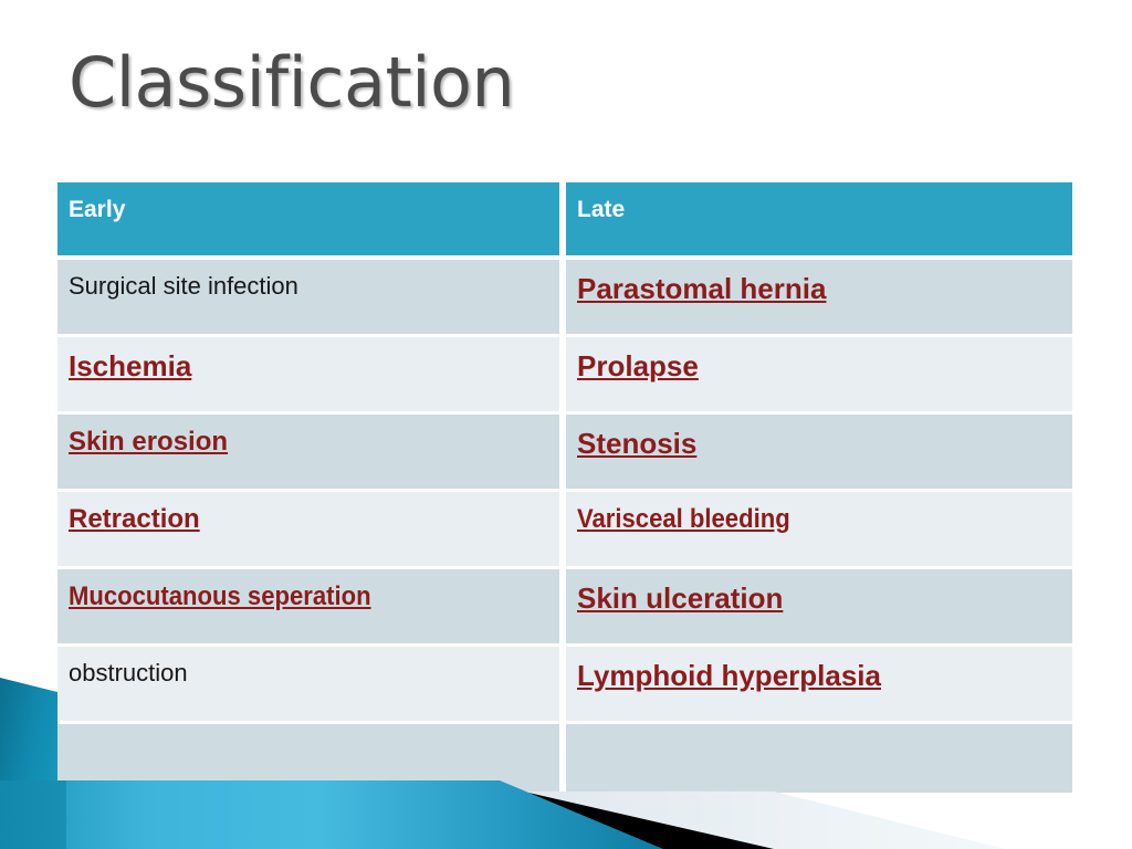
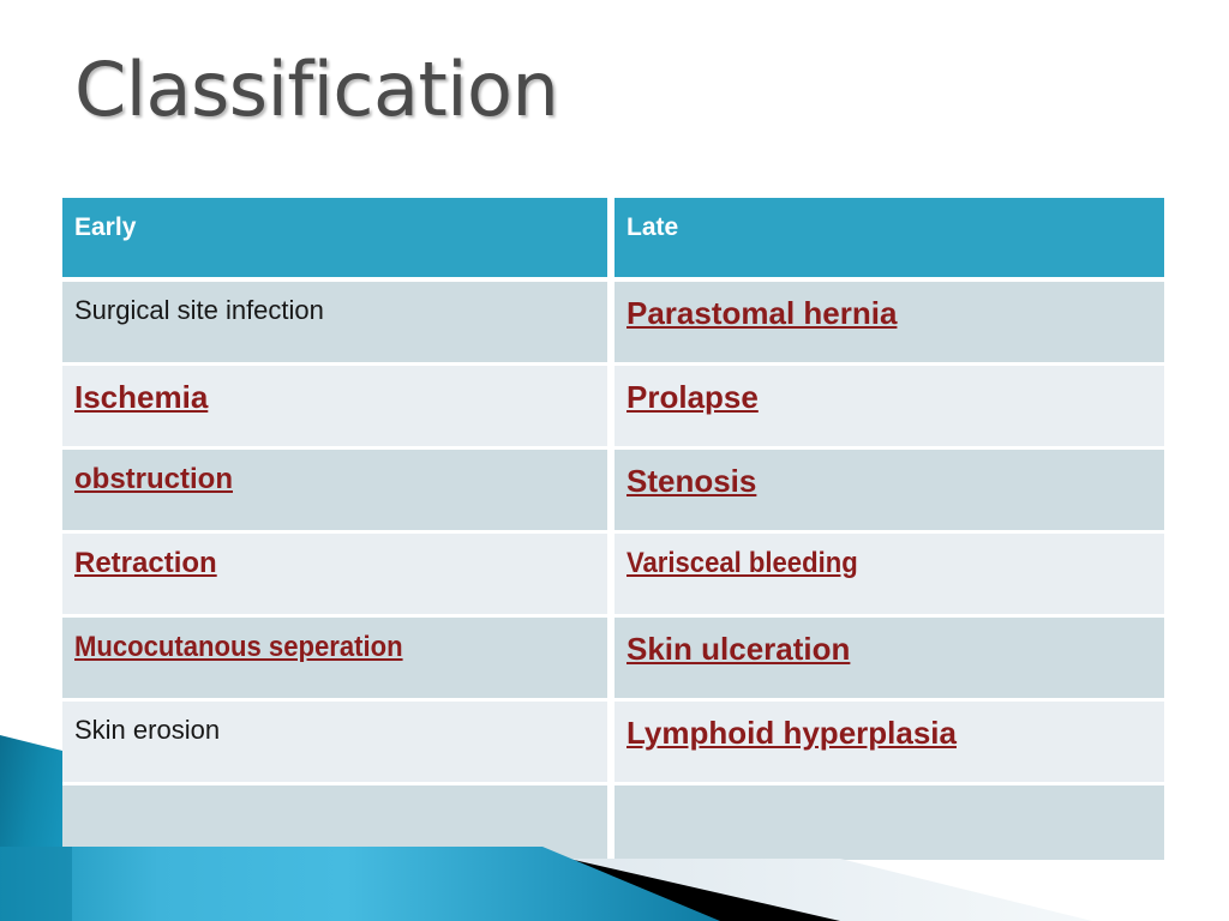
  Classification
  Early	Late
  Surgical site infection	Parastomal hernia
  Ischemia	Prolapse
- Skin erosion	Stenosis
+ obstruction	Stenosis
  Retraction	Varisceal bleeding
  Mucocutanous seperation	Skin ulceration
- obstruction	Lymphoid hyperplasia
+ Skin erosion	Lymphoid hyperplasia
